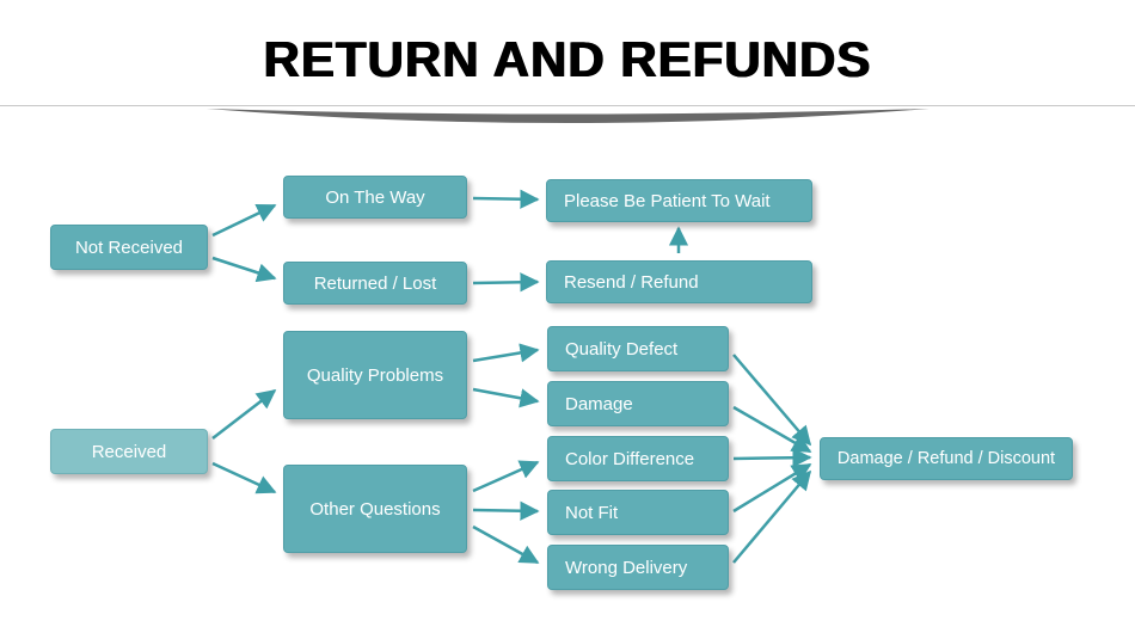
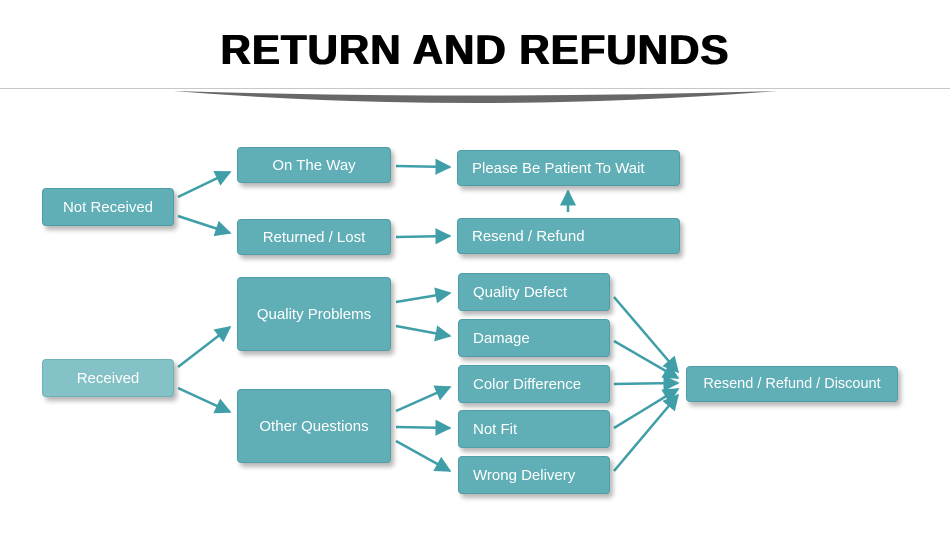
  RETURN AND REFUNDS
  Not Received
  On The Way
  Please Be Patient To Wait
  Returned / Lost
  Resend / Refund
  Quality Problems
  Quality Defect
  Damage
  Received
  Other Questions
  Color Difference
  Not Fit
  Wrong Delivery
- Damage / Refund / Discount
+ Resend / Refund / Discount
